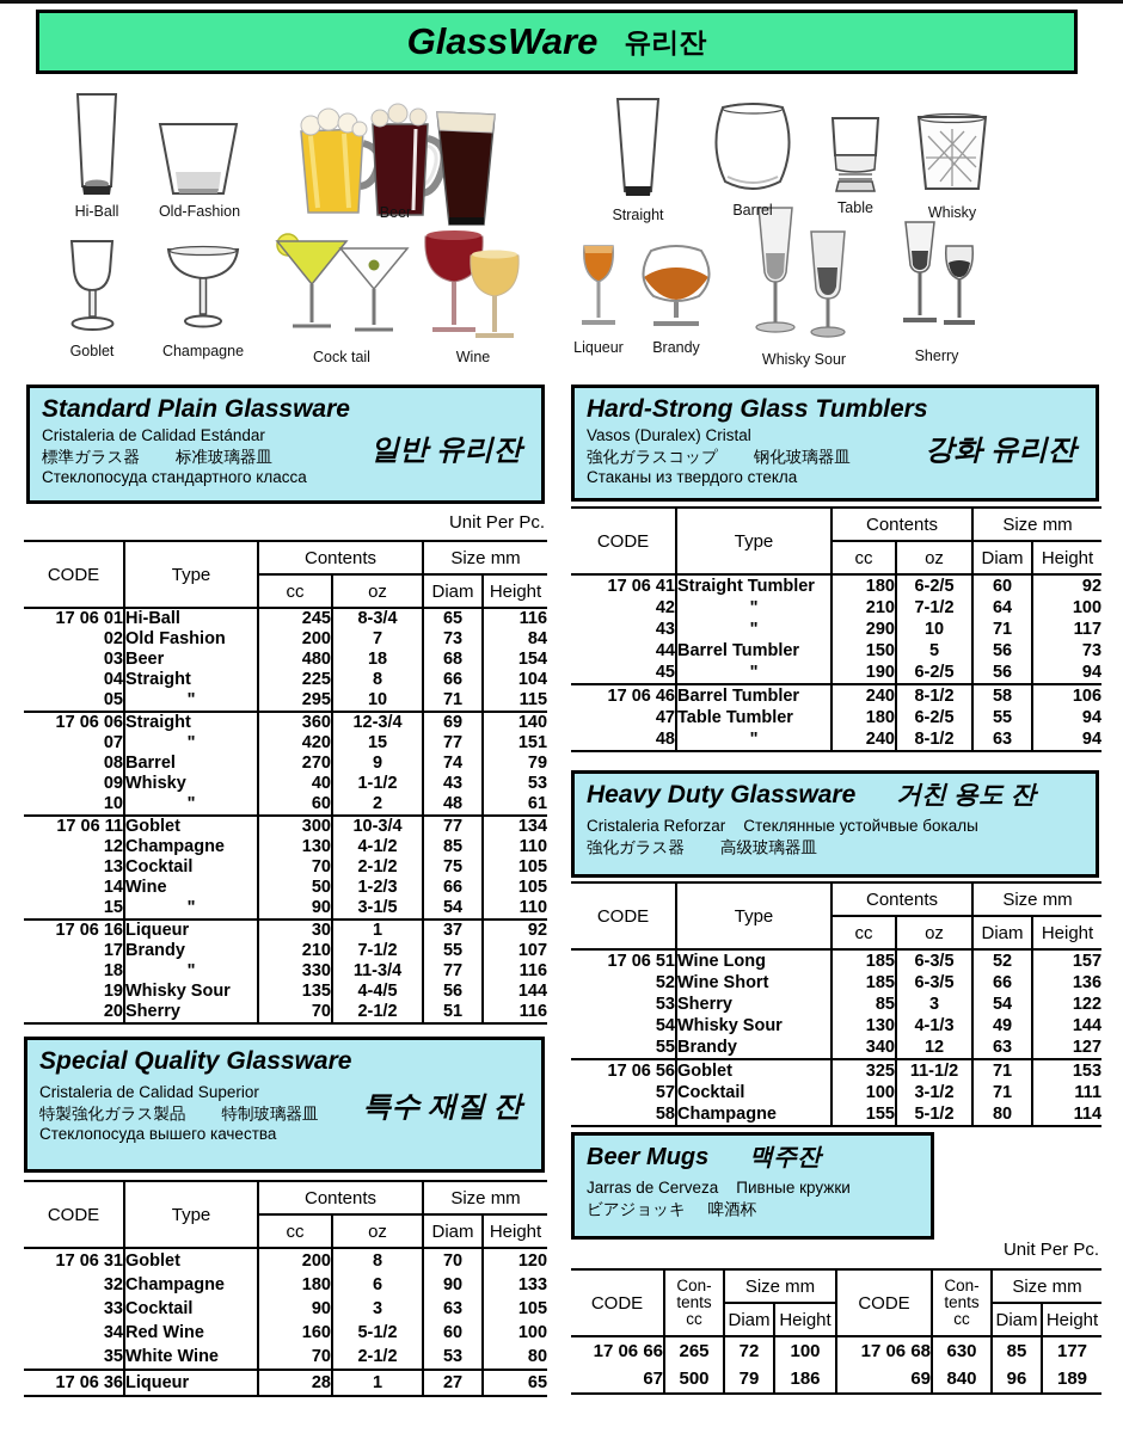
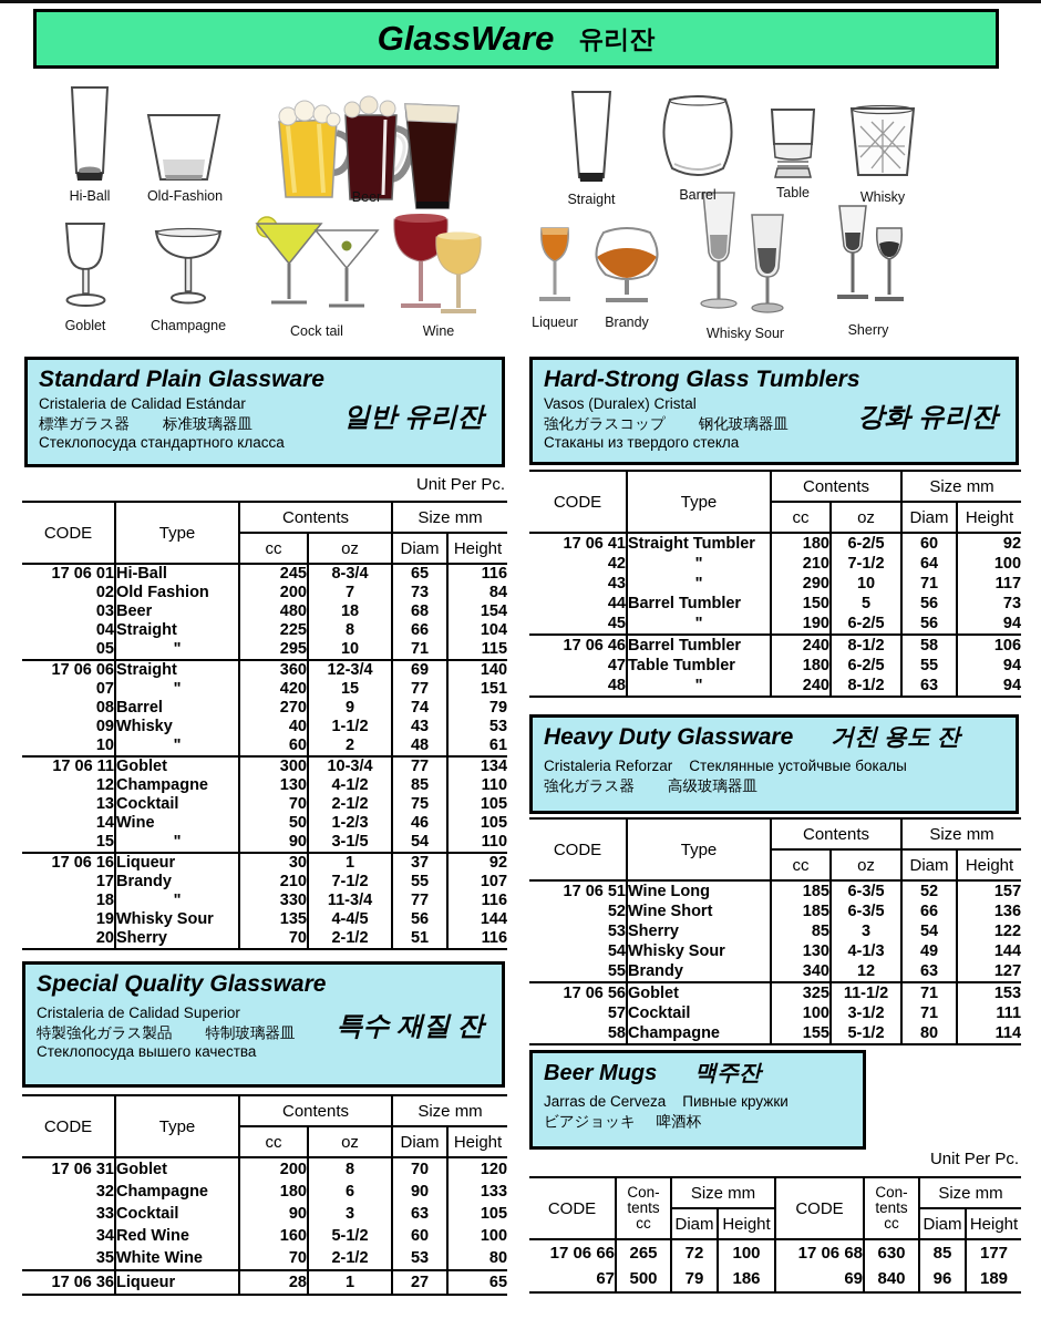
  GlassWare
  유리잔
  Hi-Ball
  Old-Fashion
  Beer
  Straight
  Barrel
  Table
  Whisky
  Goblet
  Champagne
  Cock tail
  Wine
  Liqueur
  Brandy
  Whisky Sour
  Sherry
  Standard Plain Glassware
  Cristaleria de Calidad Estándar
  標準ガラス器 标准玻璃器皿
  Стеклопосуда стандартного класса
  일반 유리잔
  Unit Per Pc.
  CODE	Type	Contents	Size mm
  cc	oz	Diam	Height
  17 06 01	Hi-Ball	245	8-3/4	65	116
  02	Old Fashion	200	7	73	84
  03	Beer	480	18	68	154
  04	Straight	225	8	66	104
  05	"	295	10	71	115
  17 06 06	Straight	360	12-3/4	69	140
  07	"	420	15	77	151
  08	Barrel	270	9	74	79
  09	Whisky	40	1-1/2	43	53
  10	"	60	2	48	61
  17 06 11	Goblet	300	10-3/4	77	134
  12	Champagne	130	4-1/2	85	110
  13	Cocktail	70	2-1/2	75	105
- 14	Wine	50	1-2/3	66	105
+ 14	Wine	50	1-2/3	46	105
  15	"	90	3-1/5	54	110
  17 06 16	Liqueur	30	1	37	92
  17	Brandy	210	7-1/2	55	107
  18	"	330	11-3/4	77	116
  19	Whisky Sour	135	4-4/5	56	144
  20	Sherry	70	2-1/2	51	116
  Special Quality Glassware
  Cristaleria de Calidad Superior
  特製強化ガラス製品 特制玻璃器皿
  Стеклопосуда вышего качества
  특수 재질 잔
  CODE	Type	Contents	Size mm
  cc	oz	Diam	Height
  17 06 31	Goblet	200	8	70	120
  32	Champagne	180	6	90	133
  33	Cocktail	90	3	63	105
  34	Red Wine	160	5-1/2	60	100
  35	White Wine	70	2-1/2	53	80
  17 06 36	Liqueur	28	1	27	65
  Hard-Strong Glass Tumblers
  Vasos (Duralex) Cristal
  強化ガラスコップ 钢化玻璃器皿
  Стаканы из твердого стекла
  강화 유리잔
  CODE	Type	Contents	Size mm
  cc	oz	Diam	Height
  17 06 41	Straight Tumbler	180	6-2/5	60	92
  42	"	210	7-1/2	64	100
  43	"	290	10	71	117
  44	Barrel Tumbler	150	5	56	73
  45	"	190	6-2/5	56	94
  17 06 46	Barrel Tumbler	240	8-1/2	58	106
  47	Table Tumbler	180	6-2/5	55	94
  48	"	240	8-1/2	63	94
  Heavy Duty Glassware 거친 용도 잔
  Cristaleria Reforzar Стеклянные устойчвые бокалы
  強化ガラス器 高级玻璃器皿
  CODE	Type	Contents	Size mm
  cc	oz	Diam	Height
  17 06 51	Wine Long	185	6-3/5	52	157
  52	Wine Short	185	6-3/5	66	136
  53	Sherry	85	3	54	122
  54	Whisky Sour	130	4-1/3	49	144
  55	Brandy	340	12	63	127
  17 06 56	Goblet	325	11-1/2	71	153
  57	Cocktail	100	3-1/2	71	111
  58	Champagne	155	5-1/2	80	114
  Beer Mugs 맥주잔
  Jarras de Cerveza Пивные кружки
  ビアジョッキ 啤酒杯
  Unit Per Pc.
  CODE	Con- tents cc	Size mm	CODE	Con- tents cc	Size mm
  Diam	Height	Diam	Height
  17 06 66	265	72	100	17 06 68	630	85	177
  67	500	79	186	69	840	96	189
